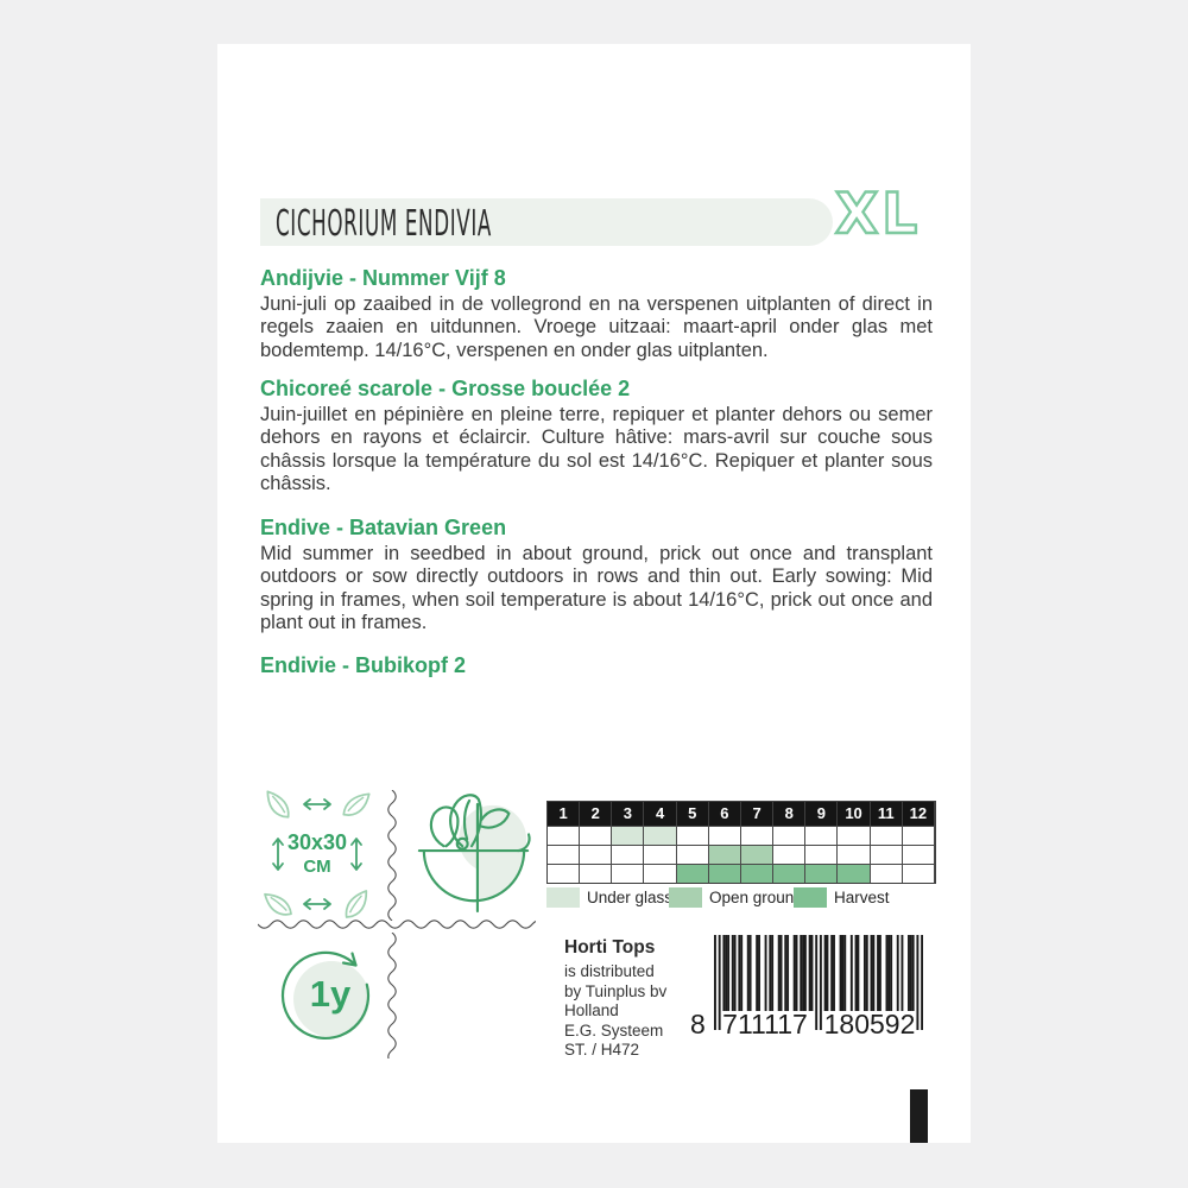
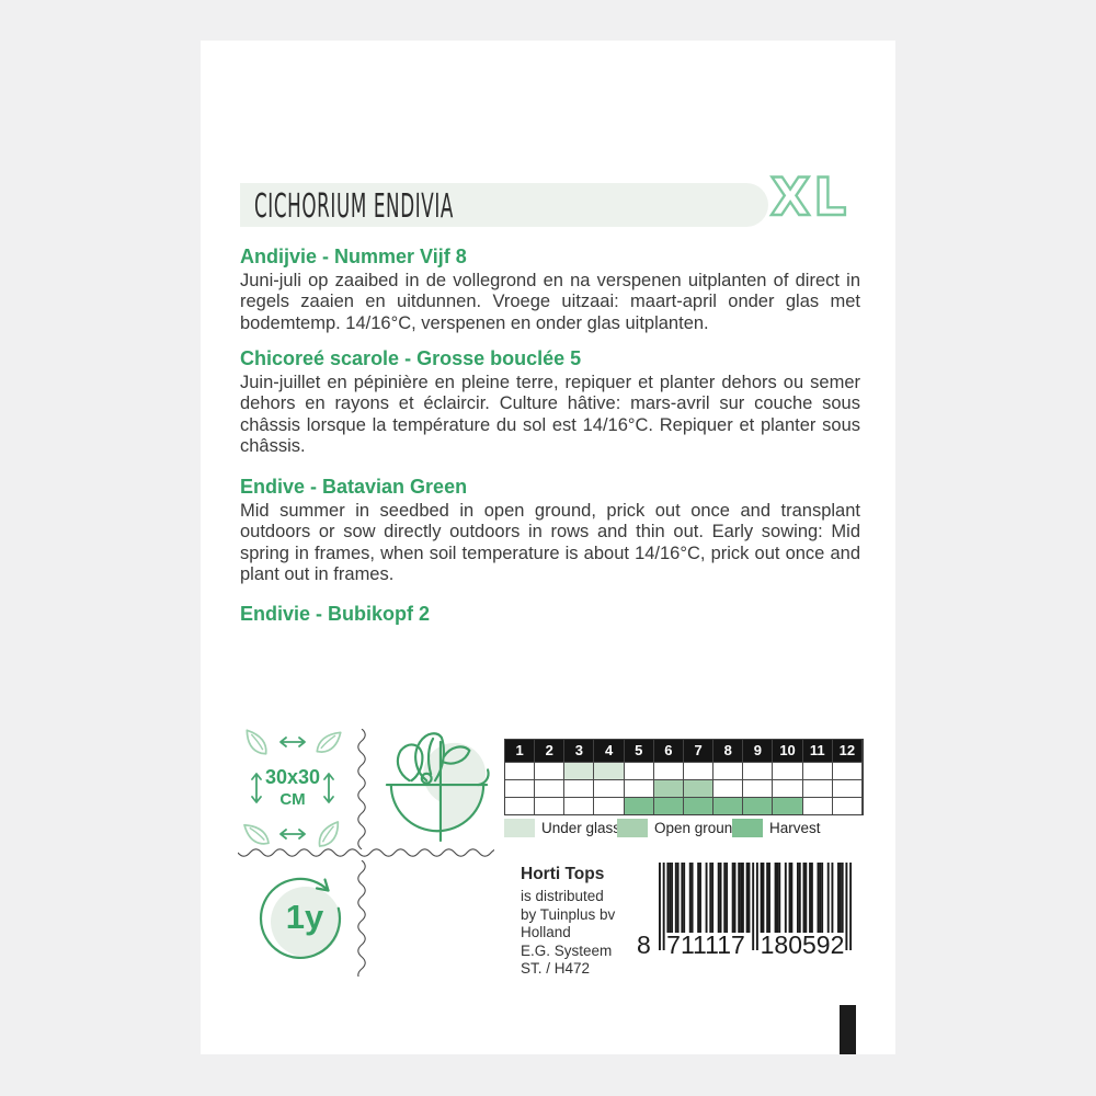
  CICHORIUM ENDIVIA
  XL
  Andijvie - Nummer Vijf 8
  Juni-juli op zaaibed in de vollegrond en na verspenen uitplanten of direct in regels zaaien en uitdunnen. Vroege uitzaai: maart-april onder glas met bodemtemp. 14/16°C, verspenen en onder glas uitplanten.
- Chicoreé scarole - Grosse bouclée 2
+ Chicoreé scarole - Grosse bouclée 5
  Juin-juillet en pépinière en pleine terre, repiquer et planter dehors ou semer dehors en rayons et éclaircir. Culture hâtive: mars-avril sur couche sous châssis lorsque la température du sol est 14/16°C. Repiquer et planter sous châssis.
  Endive - Batavian Green
- Mid summer in seedbed in about ground, prick out once and transplant outdoors or sow directly outdoors in rows and thin out. Early sowing: Mid spring in frames, when soil temperature is about 14/16°C, prick out once and plant out in frames.
+ Mid summer in seedbed in open ground, prick out once and transplant outdoors or sow directly outdoors in rows and thin out. Early sowing: Mid spring in frames, when soil temperature is about 14/16°C, prick out once and plant out in frames.
  Endivie - Bubikopf 2
  30x30
  CM
  1
  2
  3
  4
  5
  6
  7
  8
  9
  10
  11
  12
  Under glas
  Open groun
  Harvest
  1y
  Horti Tops
  is distributed
  by Tuinplus bv
  Holland
  E.G. Systeem
  ST. / H472
  8
  711117
  180592
